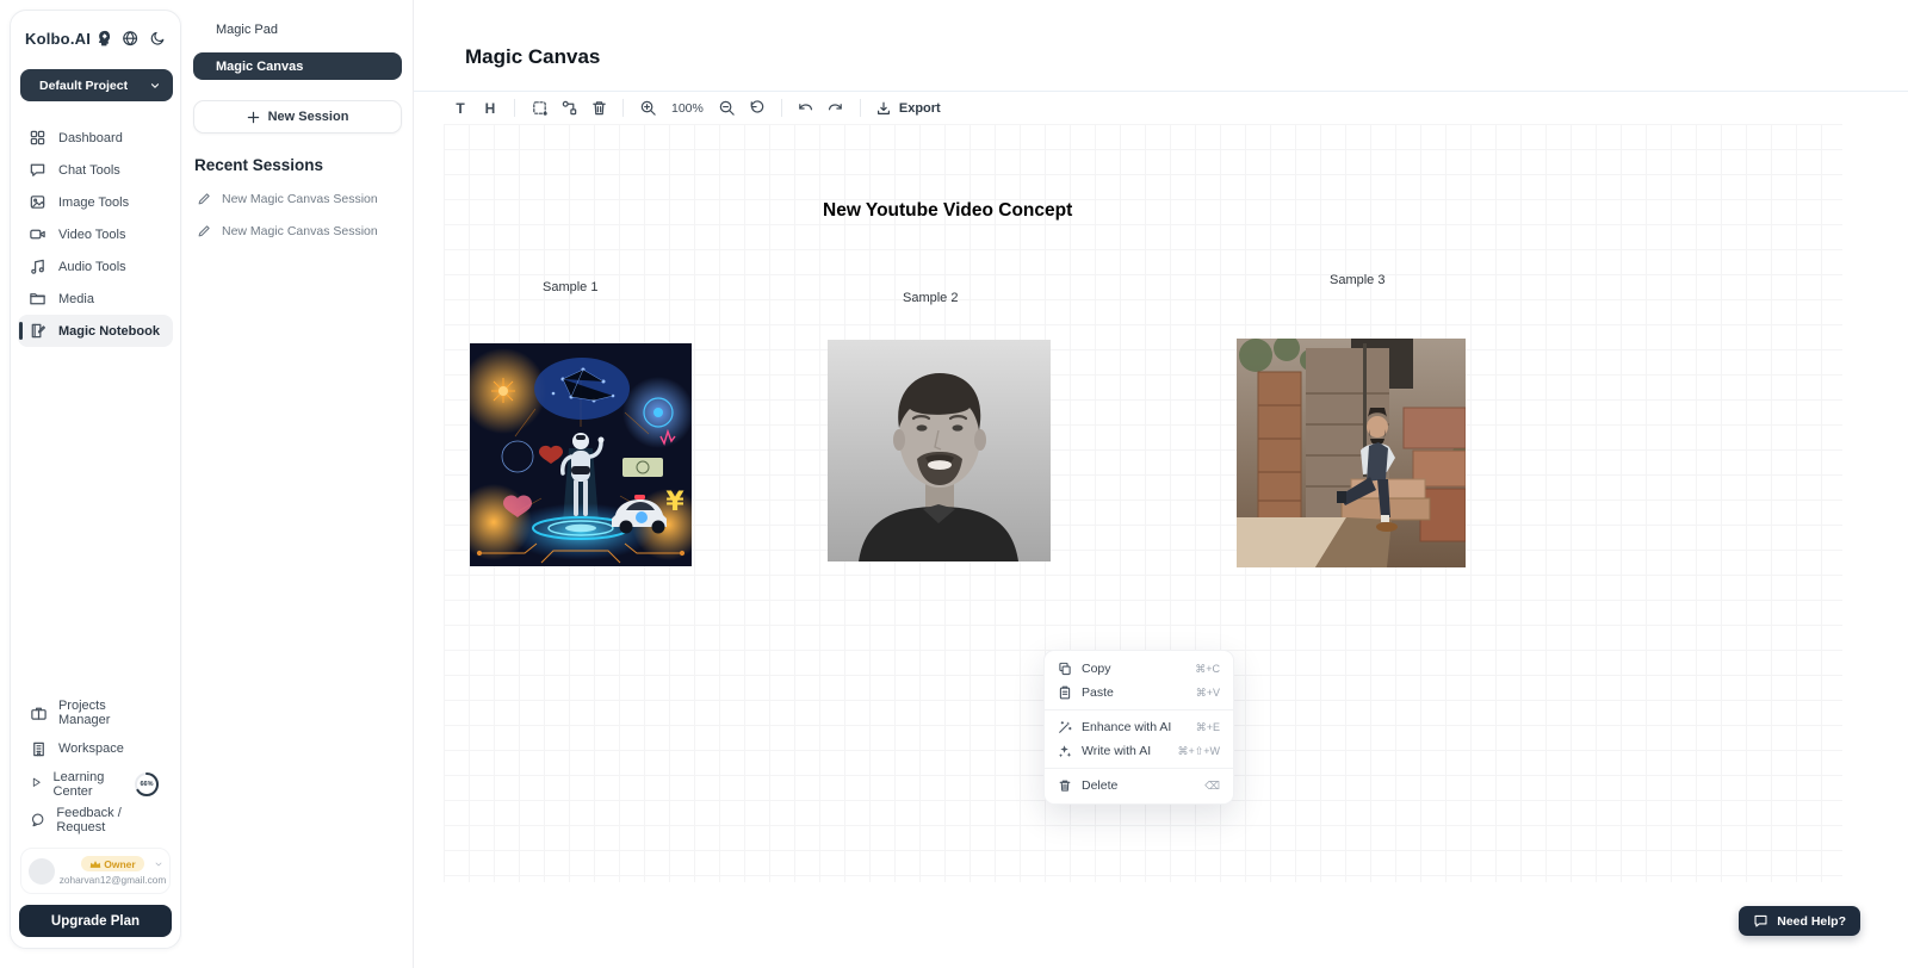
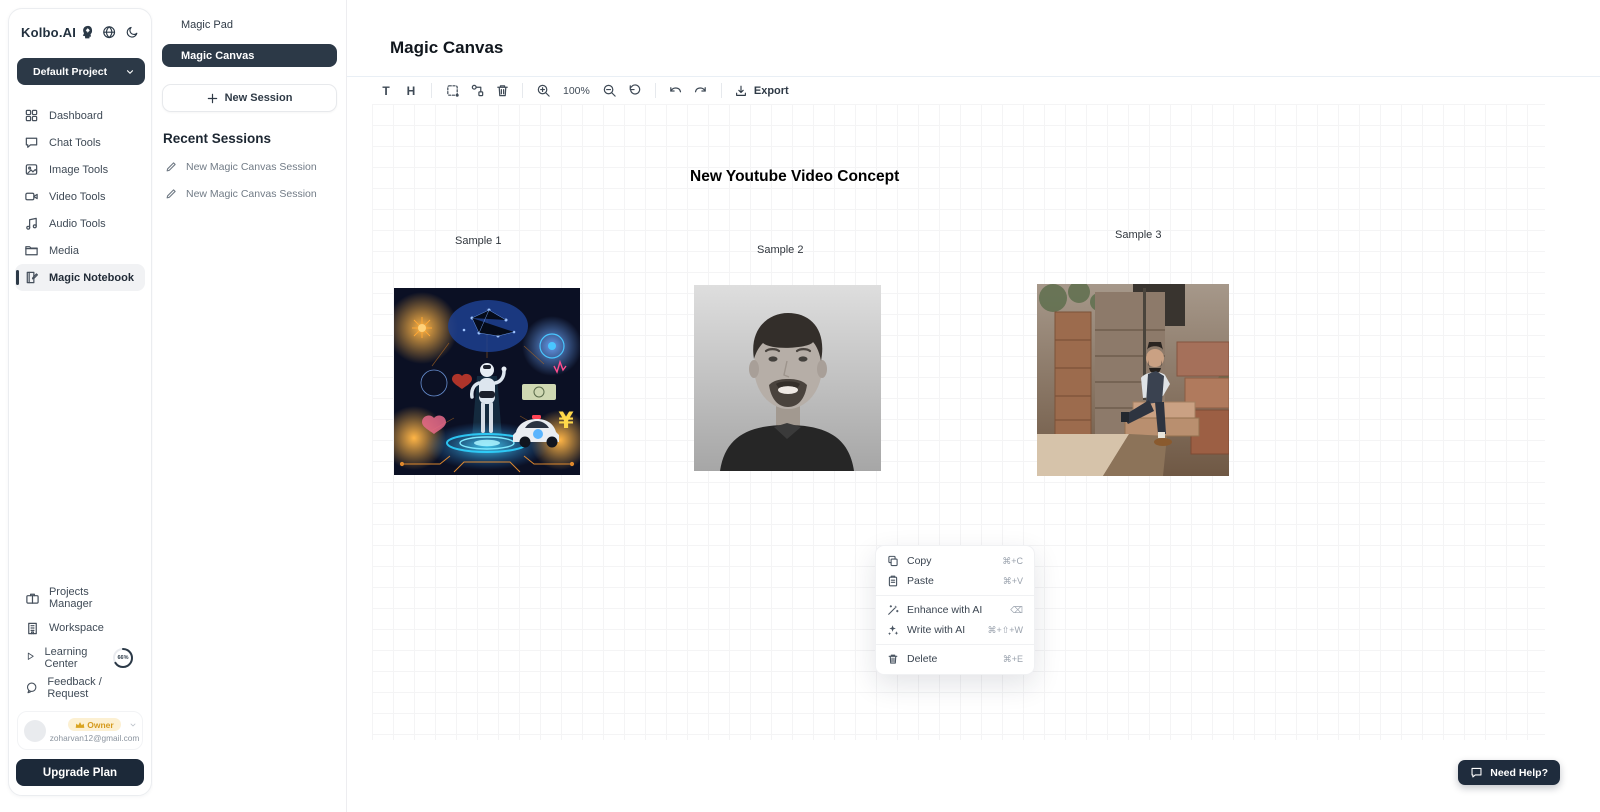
  Kolbo.AI
  Default Project
  Dashboard
  Chat Tools
  Image Tools
  Video Tools
  Audio Tools
  Media
  Magic Notebook
  Projects Manager
  Workspace
  Learning Center
  Feedback / Request
  Owner
  zoharvan12@gmail.com
  Upgrade Plan
  Magic Pad
  Magic Canvas
  New Session
  Recent Sessions
  New Magic Canvas Session
  New Magic Canvas Session
  Magic Canvas
  T
  H
  100%
  Export
  New Youtube Video Concept
  Sample 1
  Sample 2
  Sample 3
  ¥
  Copy
  ⌘+C
  Paste
  ⌘+V
  Enhance with AI
- ⌘+E
+ ⌫
  Write with AI
  ⌘+⇧+W
  Delete
- ⌫
+ ⌘+E
  Need Help?
